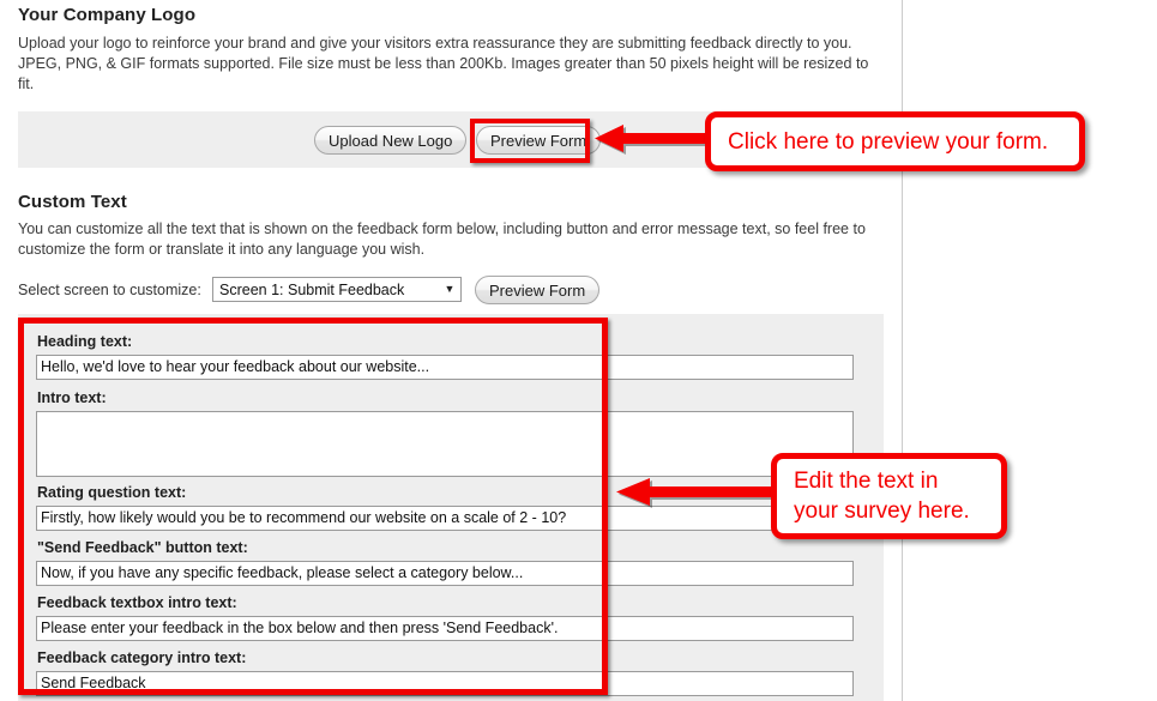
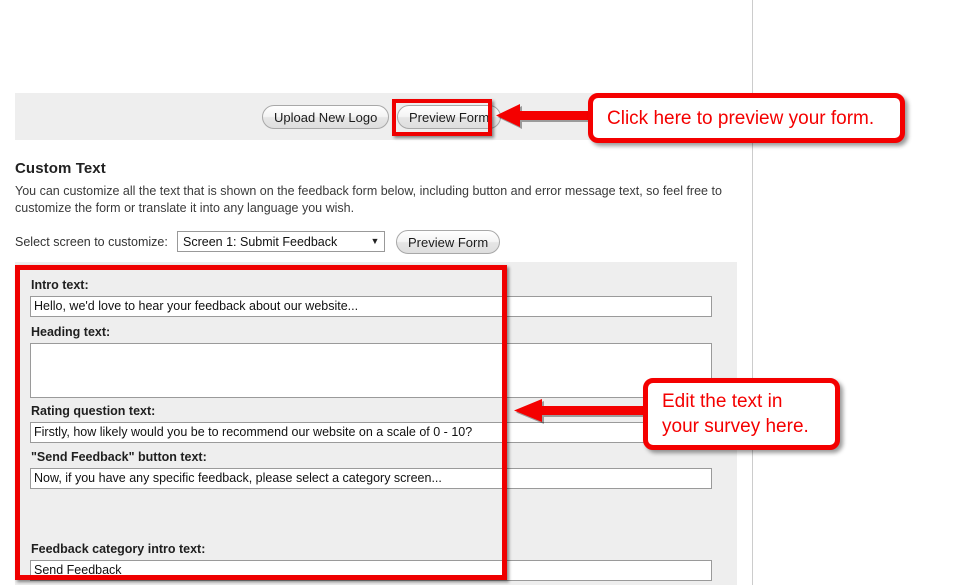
- Your Company Logo
- Upload your logo to reinforce your brand and give your visitors extra reassurance they are submitting feedback directly to you. JPEG, PNG, & GIF formats supported. File size must be less than 200Kb. Images greater than 50 pixels height will be resized to fit.
  Upload New Logo
  Preview Form
  Click here to preview your form.
  Custom Text
  You can customize all the text that is shown on the feedback form below, including button and error message text, so feel free to customize the form or translate it into any language you wish.
  Select screen to customize:
  Screen 1: Submit Feedback
  ▼
  Preview Form
- Heading text:
+ Intro text:
  Hello, we'd love to hear your feedback about our website...
- Intro text:
+ Heading text:
  Rating question text:
- Firstly, how likely would you be to recommend our website on a scale of 2 - 10?
+ Firstly, how likely would you be to recommend our website on a scale of 0 - 10?
  "Send Feedback" button text:
- Now, if you have any specific feedback, please select a category below...
+ Now, if you have any specific feedback, please select a category screen...
- Feedback textbox intro text:
- Please enter your feedback in the box below and then press 'Send Feedback'.
  Feedback category intro text:
  Send Feedback
  Edit the text in
  your survey here.
